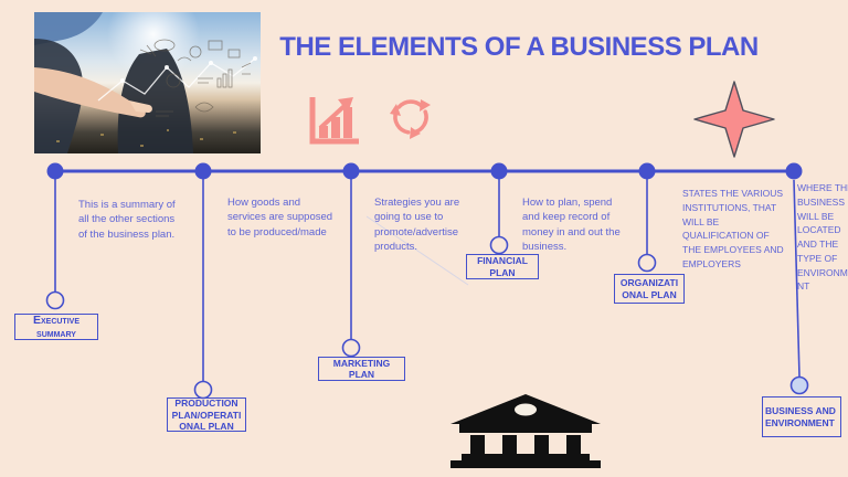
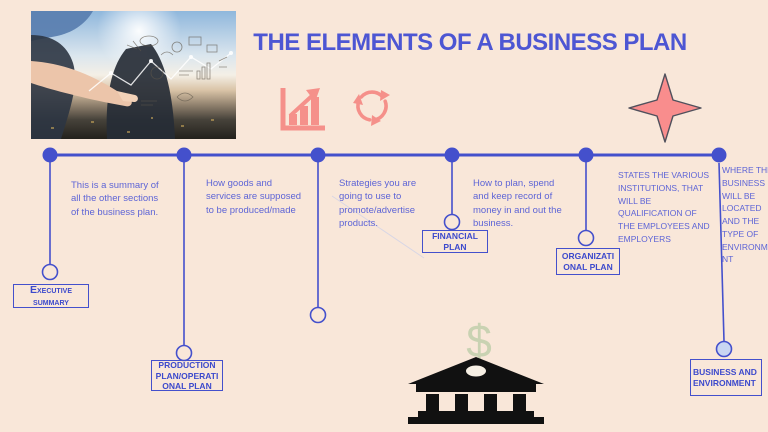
  THE ELEMENTS OF A BUSINESS PLAN
+ $
  This is a summary of all the other sections of the business plan.
  How goods and services are supposed to be produced/made
  Strategies you are going to use to promote/advertise products.
  How to plan, spend and keep record of money in and out the business.
  STATES THE VARIOUS INSTITUTIONS, THAT WILL BE QUALIFICATION OF THE EMPLOYEES AND EMPLOYERS
  WHERE TH BUSINESS WILL BE LOCATED AND THE TYPE OF ENVIRONMNT
  Executive summary
  PRODUCTION PLAN/OPERATIONAL PLAN
- MARKETING PLAN
  FINANCIAL PLAN
  ORGANIZATIONAL PLAN
  BUSINESS AND ENVIRONMENT
